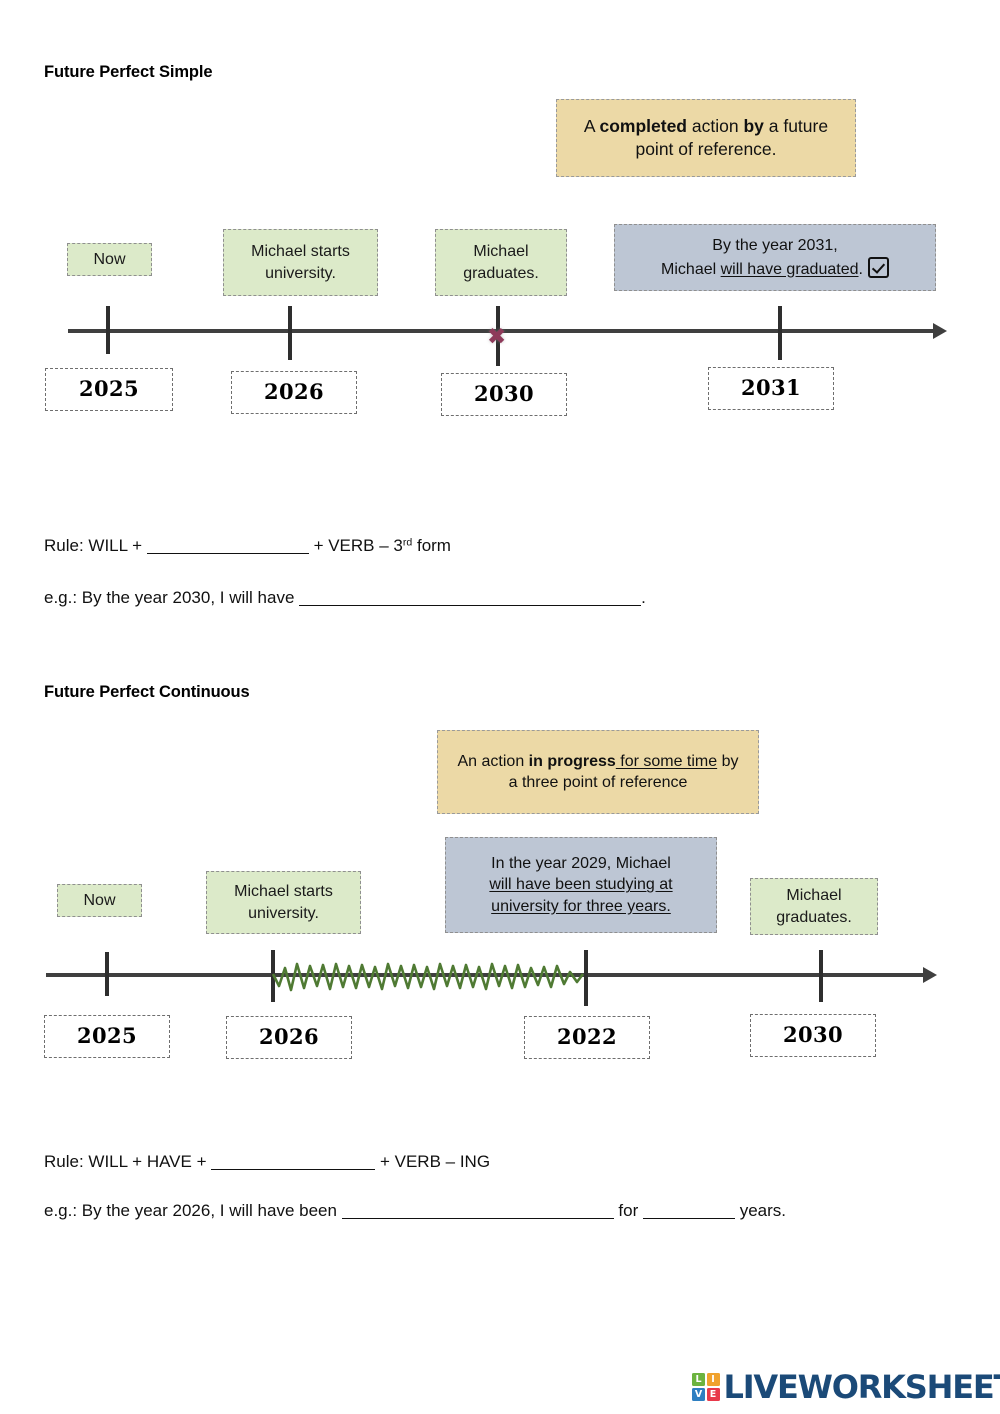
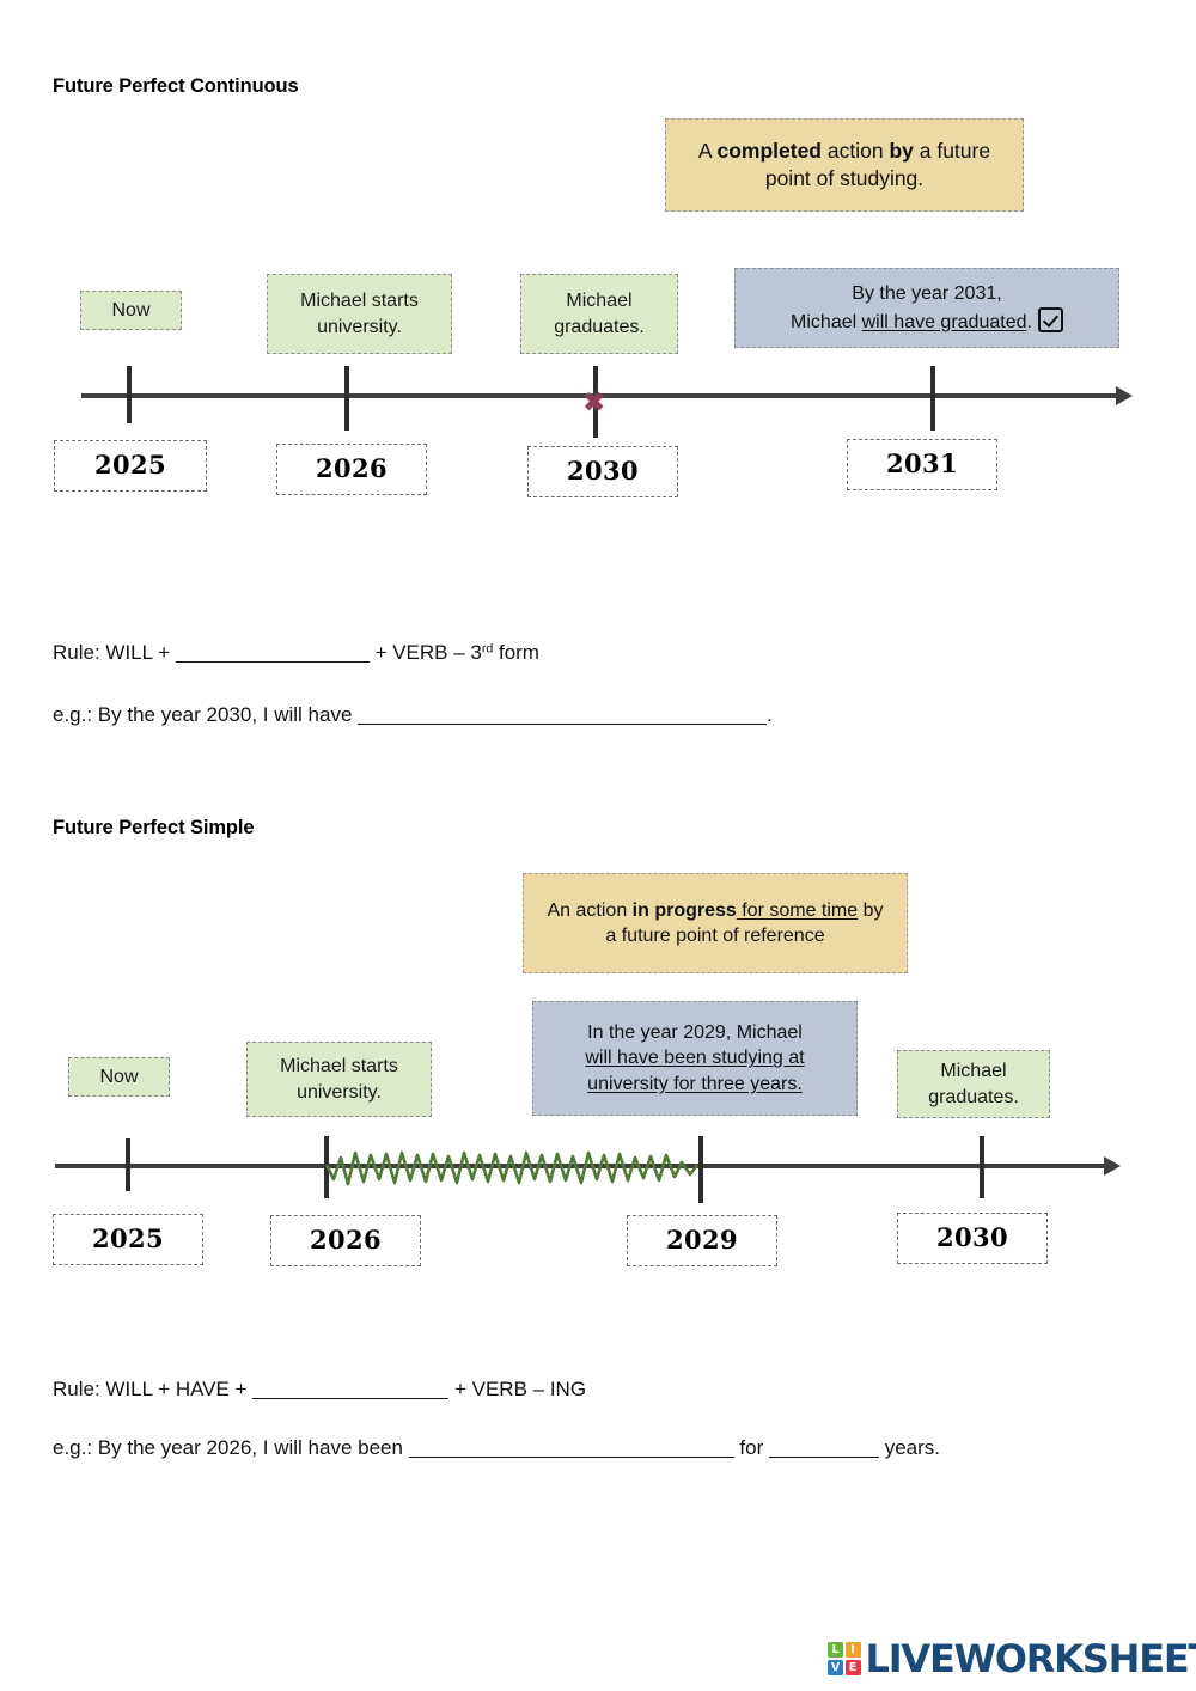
- Future Perfect Simple
+ Future Perfect Continuous
- A completed action by a future point of reference.
+ A completed action by a future point of studying.
  Now
  Michael starts university.
  Michael graduates.
  By the year 2031,
  Michael will have graduated.
  ✖
  2025
  2026
  2030
  2031
  Rule: WILL + + VERB – 3rd form
  e.g.: By the year 2030, I will have .
- Future Perfect Continuous
+ Future Perfect Simple
- An action in progress for some time by a three point of reference
+ An action in progress for some time by a future point of reference
  In the year 2029, Michael
  will have been studying at
  university for three years.
  Now
  Michael starts university.
  Michael graduates.
  2025
  2026
- 2022
+ 2029
  2030
  Rule: WILL + HAVE + + VERB – ING
  e.g.: By the year 2026, I will have been for years.
  L
  I
  V
  E
  LIVEWORKSHEE
